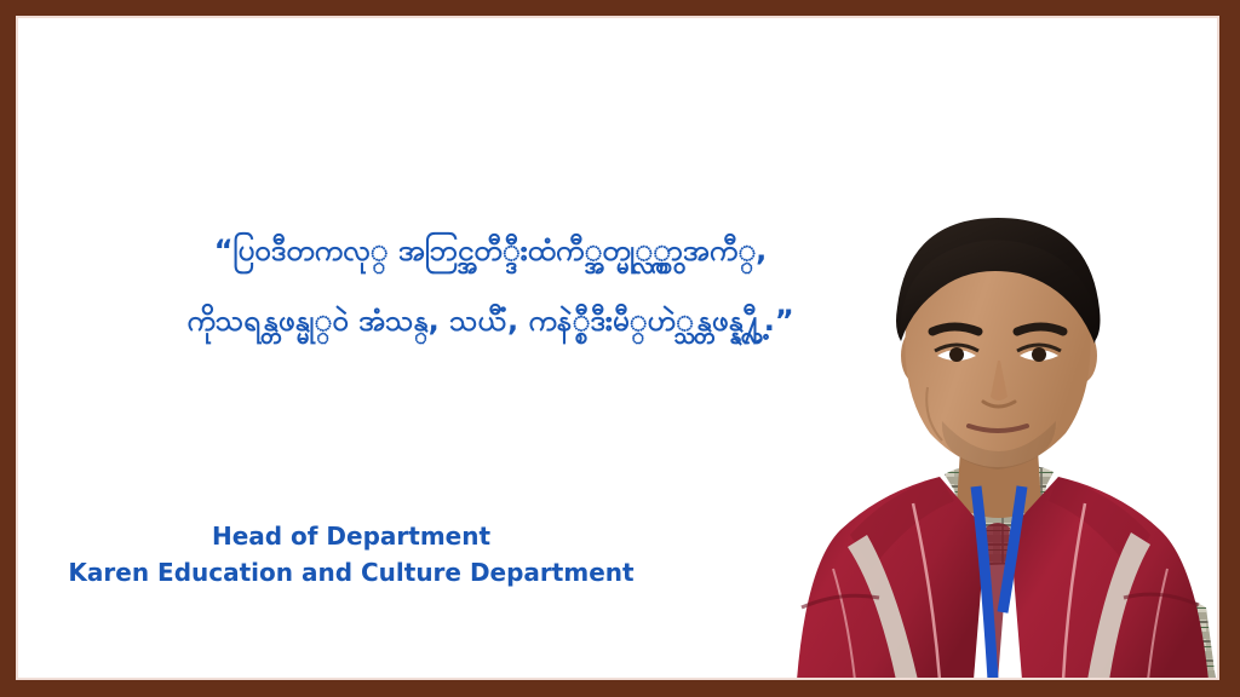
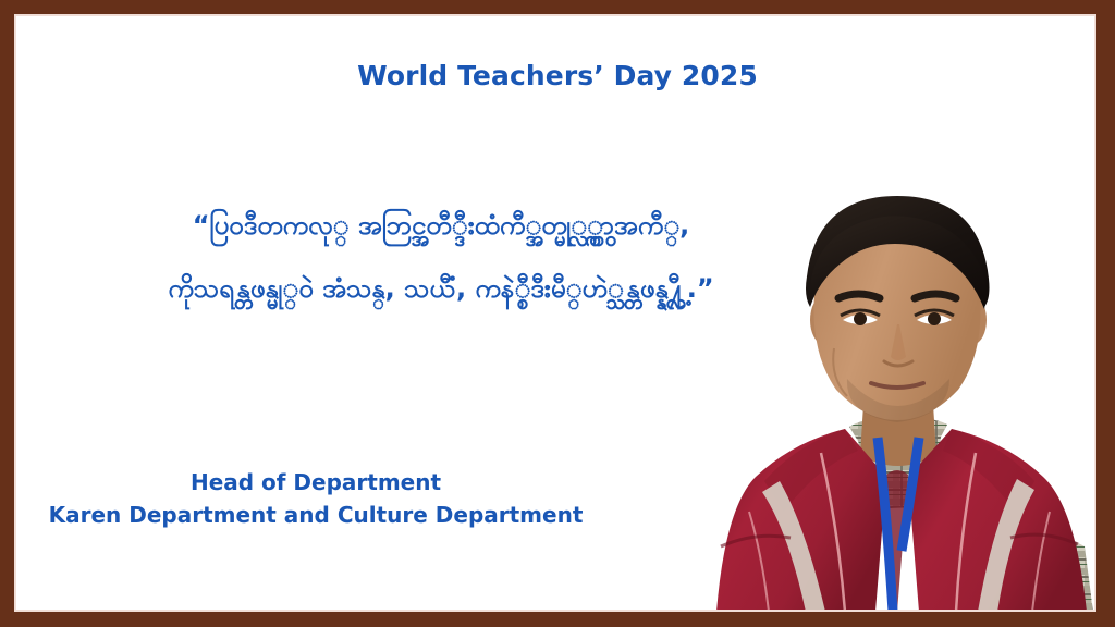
+ World Teachers’ Day 2025
  “ပြ၀ဒီတကလု္ အဘြင္အတီ္ဒီးထံကီ္အတ္မု္လ္ကွ္စာအကီ္,
  ကိုသရန္တဖန္မု္ဝဲ အံသန္, သယီံ, ကနဲ္စီဒီးမီ္ဟဲ္သန္တဖန္န႔္လီ့.”
  Head of Department
- Karen Education and Culture Department
+ Karen Department and Culture Department
